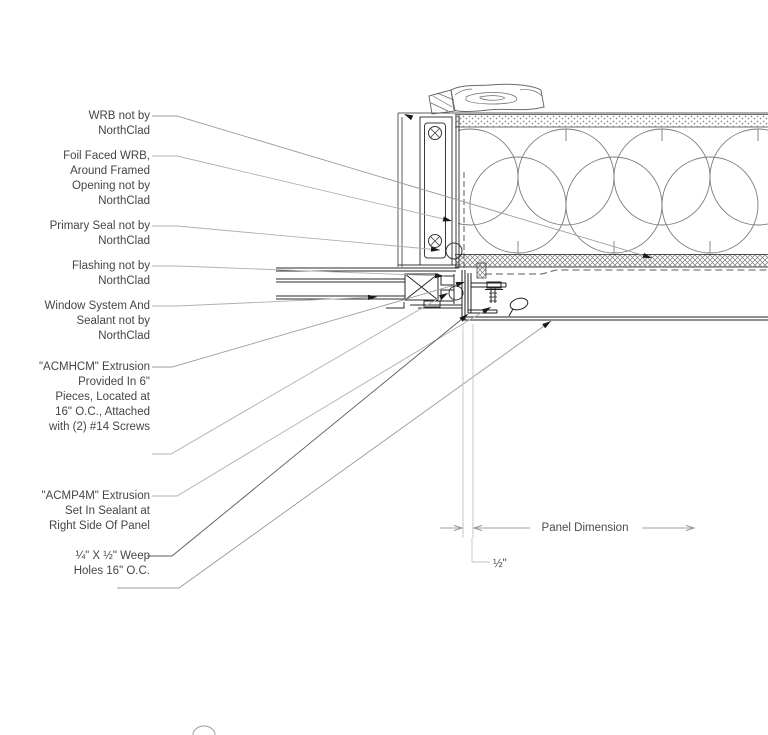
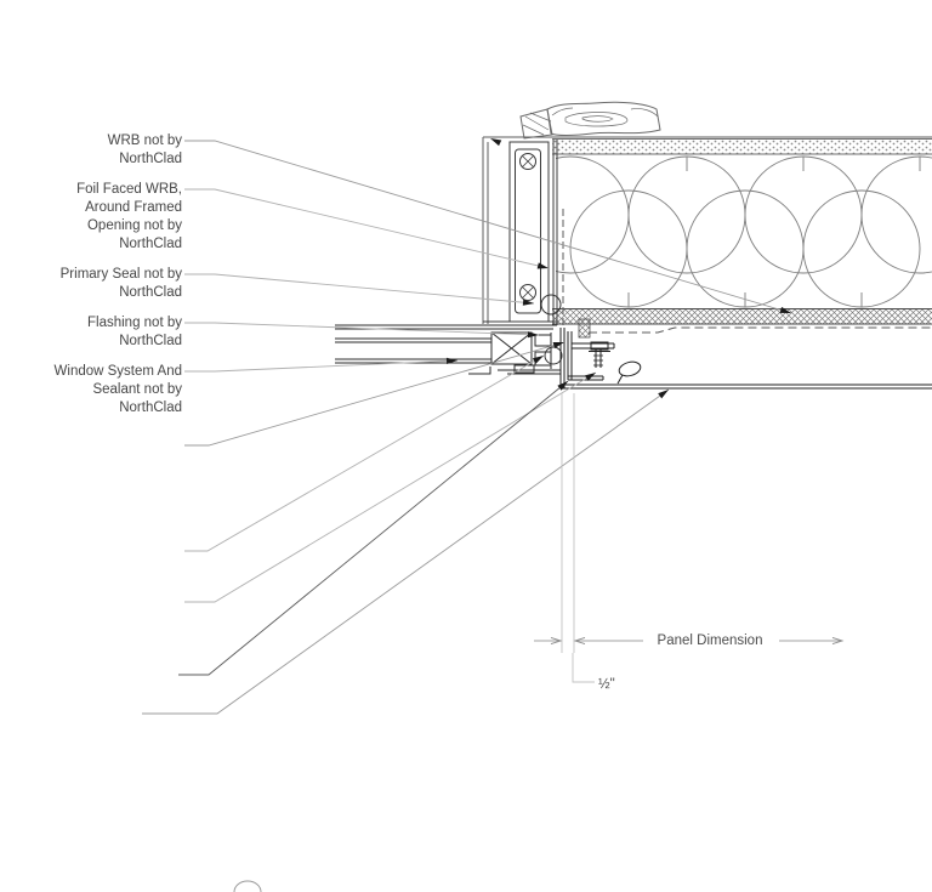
  WRB not by
  NorthClad
  Foil Faced WRB,
  Around Framed
  Opening not by
  NorthClad
  Primary Seal not by
  NorthClad
  Flashing not by
  NorthClad
  Window System And
  Sealant not by
  NorthClad
- "ACMHCM" Extrusion
- Provided In 6"
- Pieces, Located at
- 16" O.C., Attached
- with (2) #14 Screws
- "ACMP4M" Extrusion
- Set In Sealant at
- Right Side Of Panel
- ¼" X ½" Weep
- Holes 16" O.C.
  Panel Dimension
  ½"
